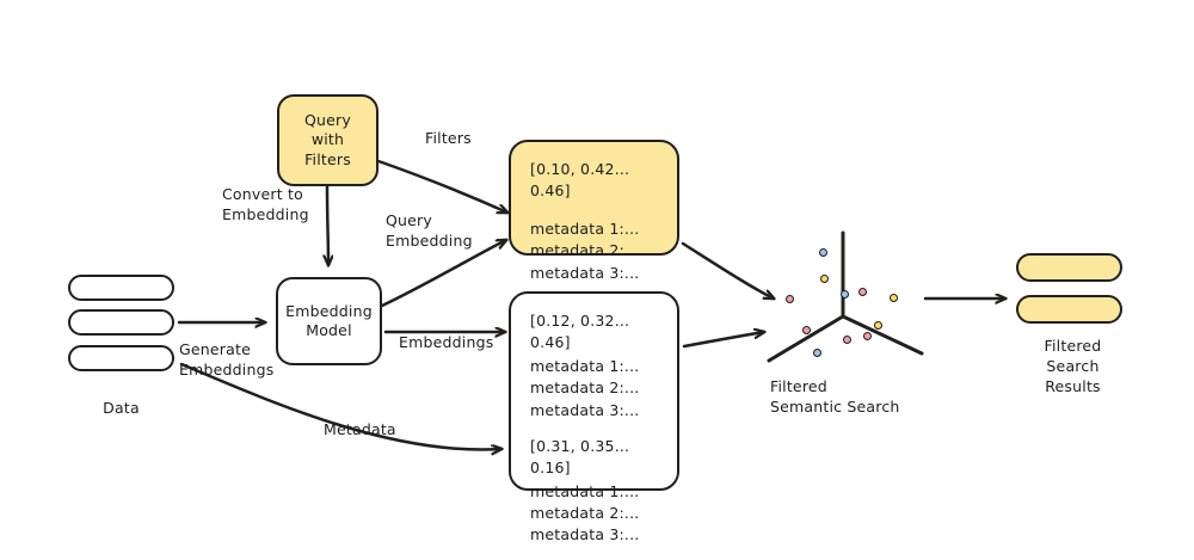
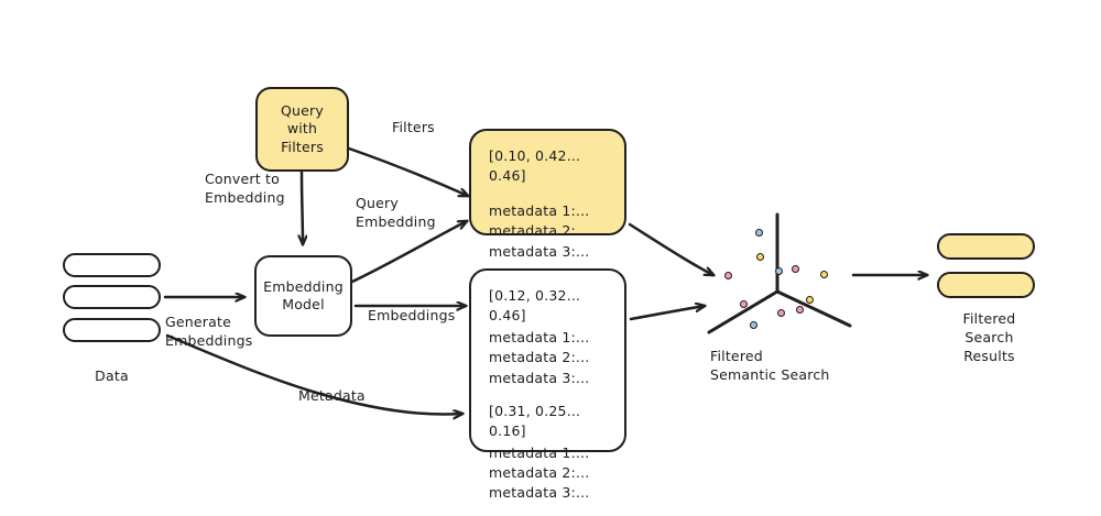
  Data
  Query
  with
  Filters
  Embedding
  Model
  [0.10, 0.42... 0.46]
  metadata 1:...
  metadata 2:...
  metadata 3:...
  [0.12, 0.32... 0.46]
  metadata 1:...
  metadata 2:...
  metadata 3:...
- [0.31, 0.35... 0.16]
+ [0.31, 0.25... 0.16]
  metadata 1:...
  metadata 2:...
  metadata 3:...
  Filtered
  Semantic Search
  Filtered
  Search
  Results
  Convert to
  Embedding
  Filters
  Query
  Embedding
  Generate
  Embeddings
  Embeddings
  Metadata
